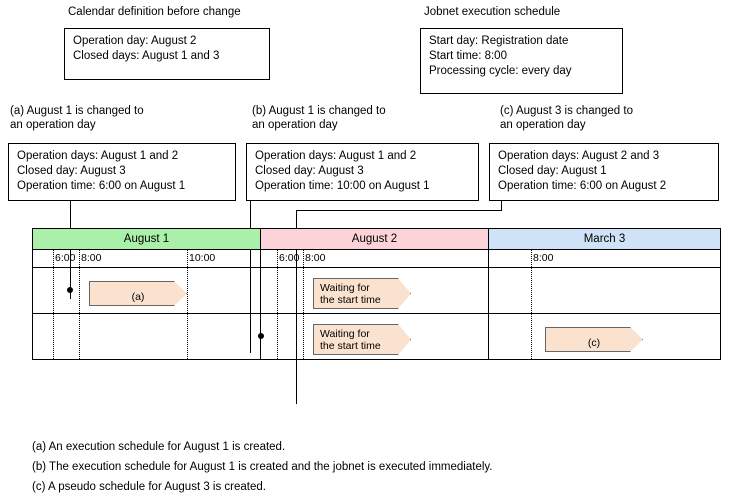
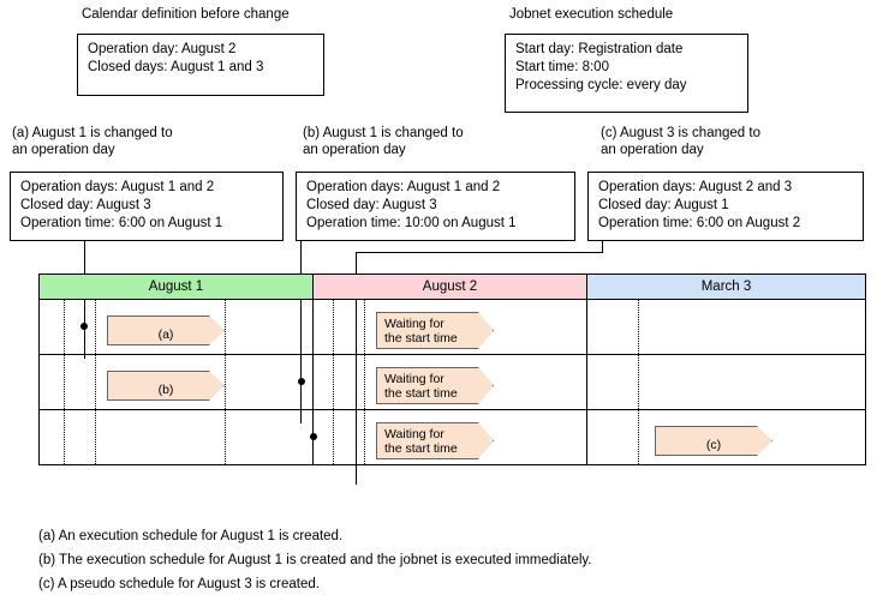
  Calendar definition before change
  Jobnet execution schedule
  Operation day: August 2
  Closed days: August 1 and 3
  Start day: Registration date
  Start time: 8:00
  Processing cycle: every day
  (a) August 1 is changed to
  an operation day
  (b) August 1 is changed to
  an operation day
  (c) August 3 is changed to
  an operation day
  Operation days: August 1 and 2
  Closed day: August 3
  Operation time: 6:00 on August 1
  Operation days: August 1 and 2
  Closed day: August 3
  Operation time: 10:00 on August 1
  Operation days: August 2 and 3
  Closed day: August 1
  Operation time: 6:00 on August 2
  August 1	August 2	March 3
- 6:00 8:00 10:00	6:00 8:00	8:00
  (a)	Waiting for the start time
+ (b)	Waiting for the start time
  	Waiting for the start time	(c)
  (a) An execution schedule for August 1 is created.
  (b) The execution schedule for August 1 is created and the jobnet is executed immediately.
  (c) A pseudo schedule for August 3 is created.
